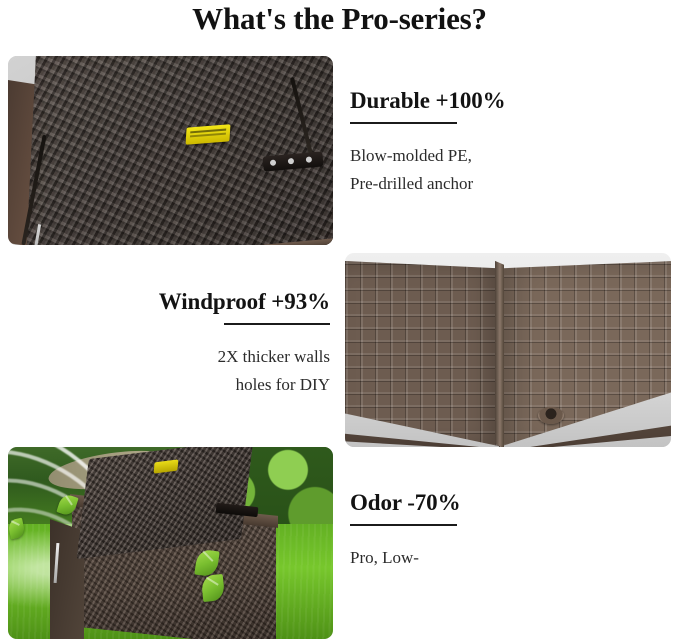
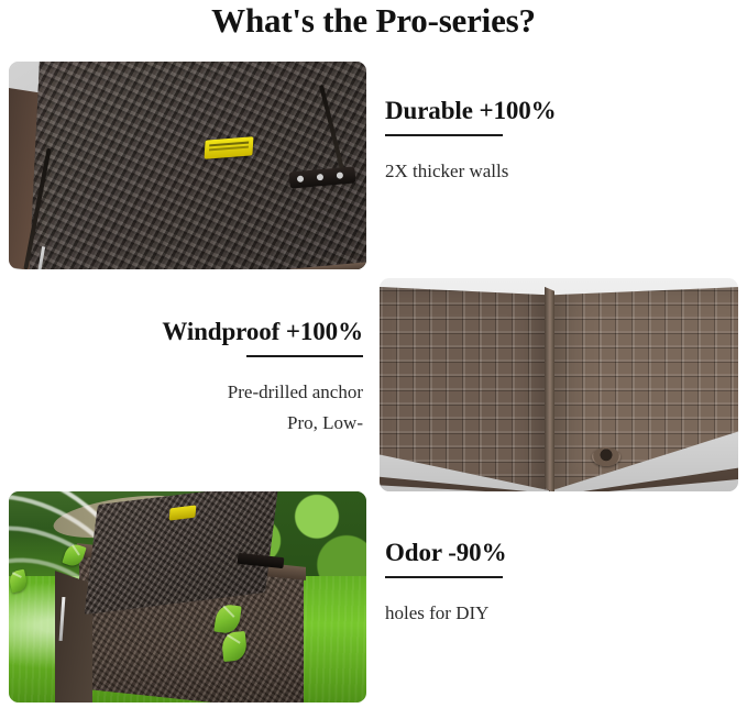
  What's the Pro-series?
  Durable +100%
- Blow-molded PE,
- Pre-drilled anchor
+ 2X thicker walls
- Windproof +93%
+ Windproof +100%
- 2X thicker walls
+ Pre-drilled anchor
- holes for DIY
+ Pro, Low-
- Odor -70%
+ Odor -90%
- Pro, Low-
+ holes for DIY
